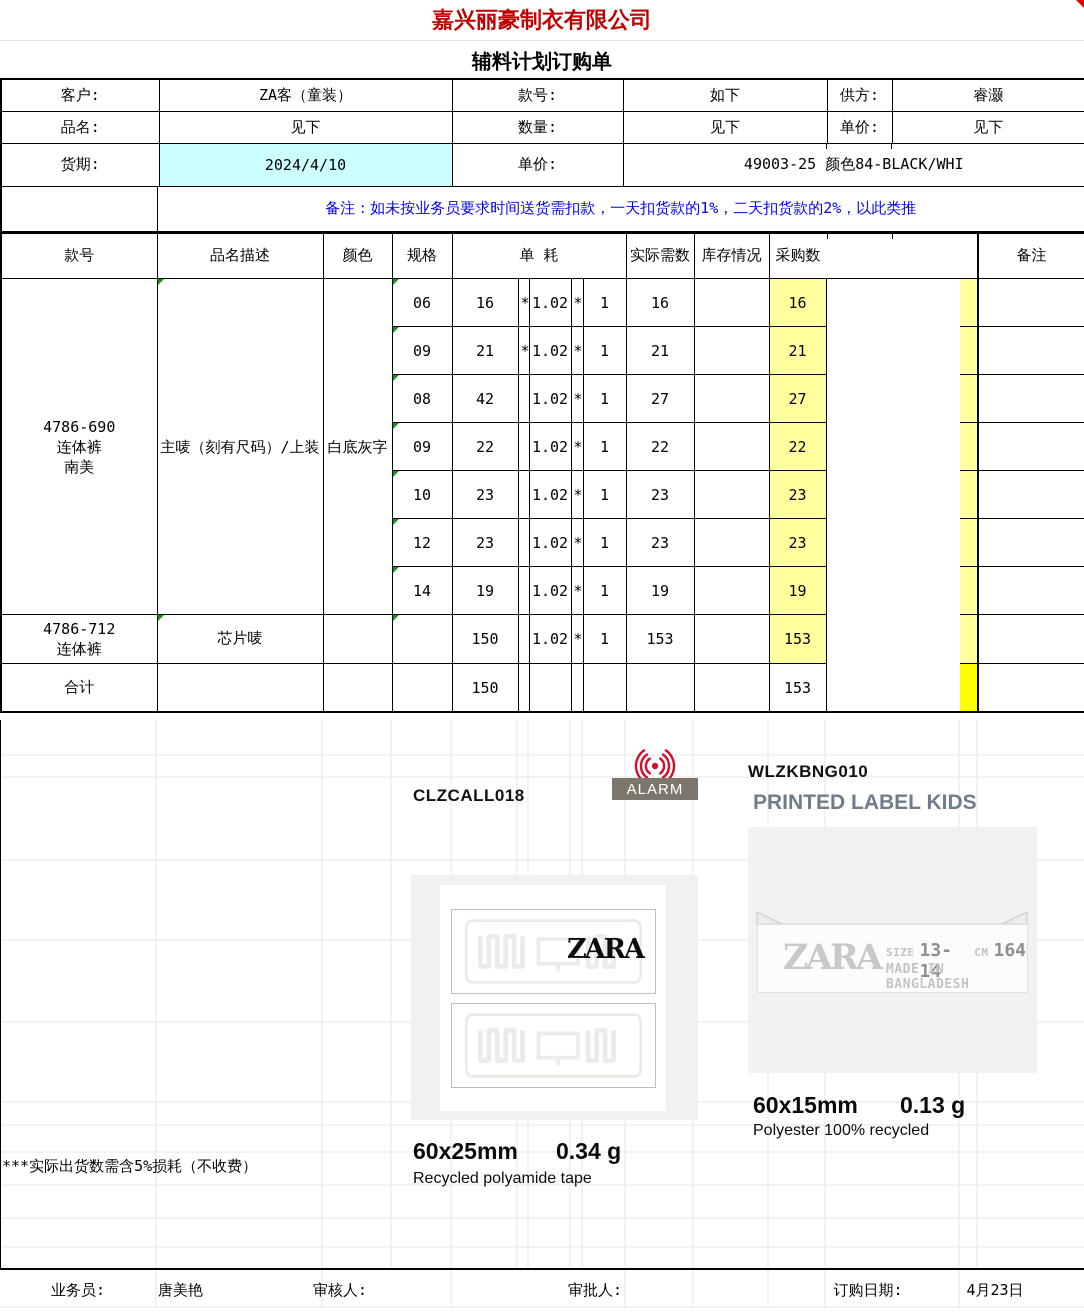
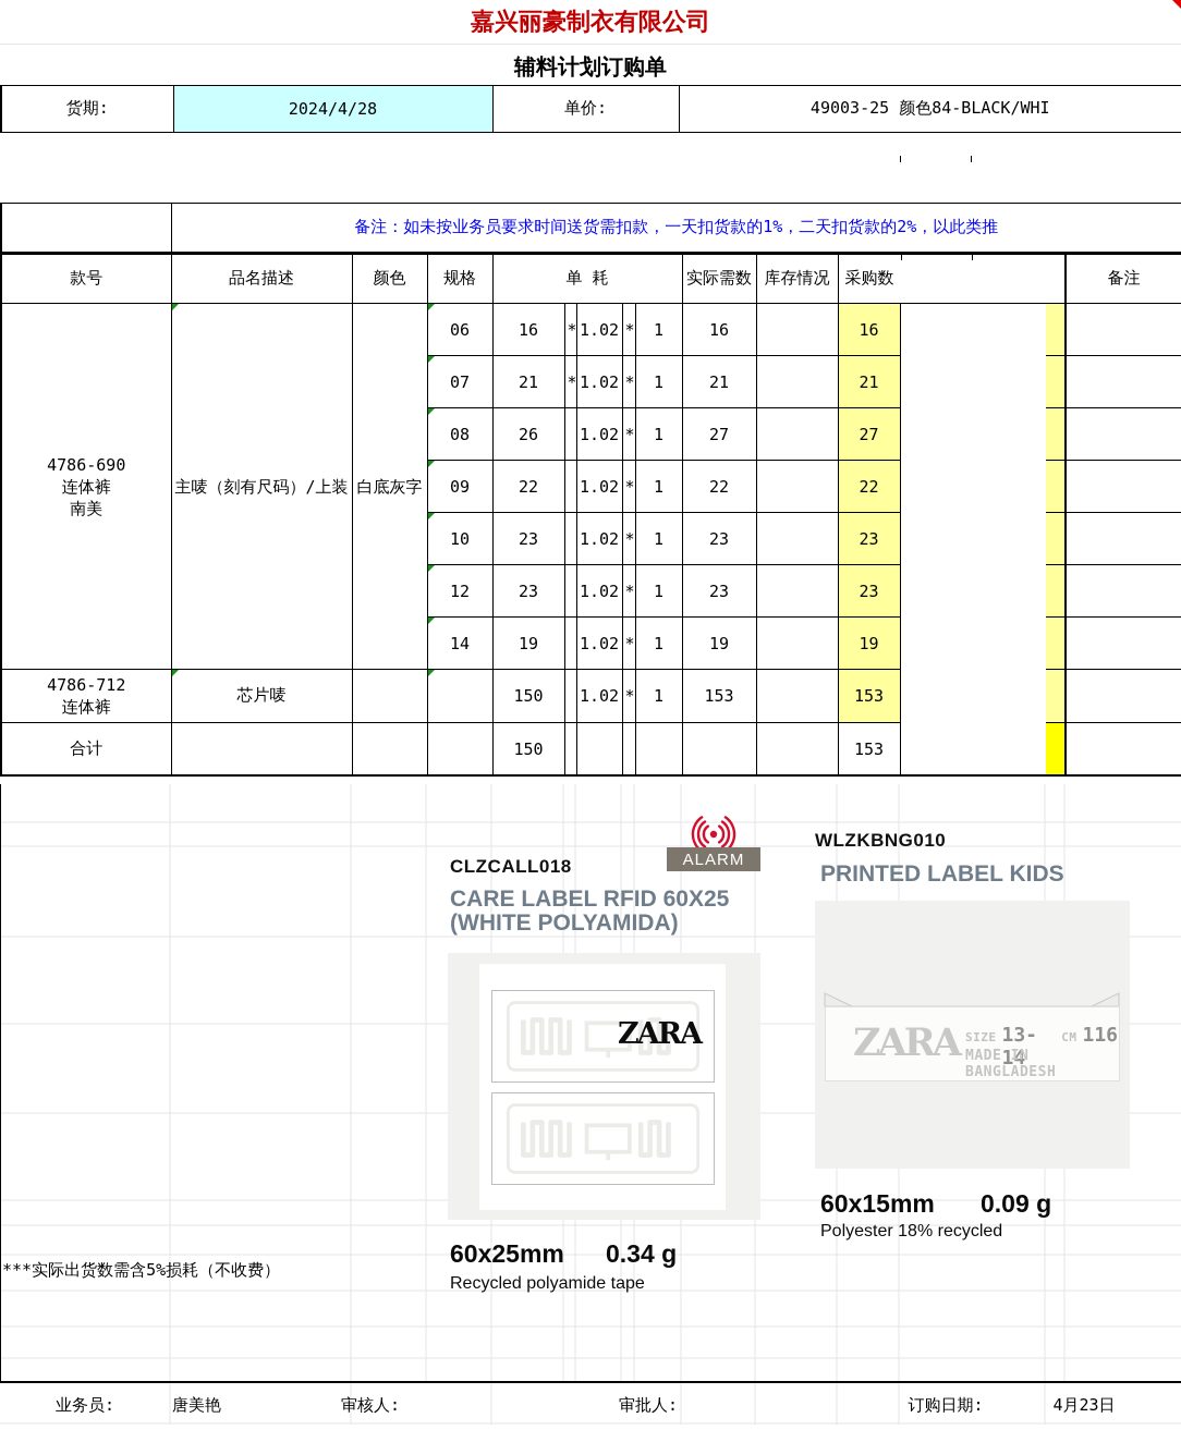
  嘉兴丽豪制衣有限公司
  辅料计划订购单
- 客户:	ZA客（童装）	款号:	如下	供方:	睿灏
- 品名:	见下	数量:	见下	单价:	见下
- 货期:	2024/4/10	单价:	49003-25 颜色84-BLACK/WHI
+ 货期:	2024/4/28	单价:	49003-25 颜色84-BLACK/WHI
  	备注：如未按业务员要求时间送货需扣款，一天扣货款的1%，二天扣货款的2%，以此类推
  款号	品名描述	颜色	规格	单 耗	实际需数	库存情况	采购数	备注
  4786-690 连体裤 南美	主唛（刻有尺码）/上装	白底灰字	06	16	*	1.02	*	1	16		16
- 09	21	*	1.02	*	1	21		21
+ 07	21	*	1.02	*	1	21		21
- 08	42		1.02	*	1	27		27
+ 08	26		1.02	*	1	27		27
  09	22		1.02	*	1	22		22
  10	23		1.02	*	1	23		23
  12	23		1.02	*	1	23		23
  14	19		1.02	*	1	19		19
  4786-712 连体裤	芯片唛			150		1.02	*	1	153		153
  合计				150							153
  CLZCALL018
  ALARM
+ CARE LABEL RFID 60X25
+ (WHITE POLYAMIDA)
  ZARA
  60x25mm
  0.34 g
  Recycled polyamide tape
  WLZKBNG010
  PRINTED LABEL KIDS
  ZARA
  SIZE
  13-14
  CM
- 164
+ 116
  MADE IN BANGLADESH
  60x15mm
- 0.13 g
+ 0.09 g
- Polyester 100% recycled
+ Polyester 18% recycled
  ***实际出货数需含5%损耗（不收费）
  业务员:
  唐美艳
  审核人:
  审批人:
  订购日期:
  4月23日
